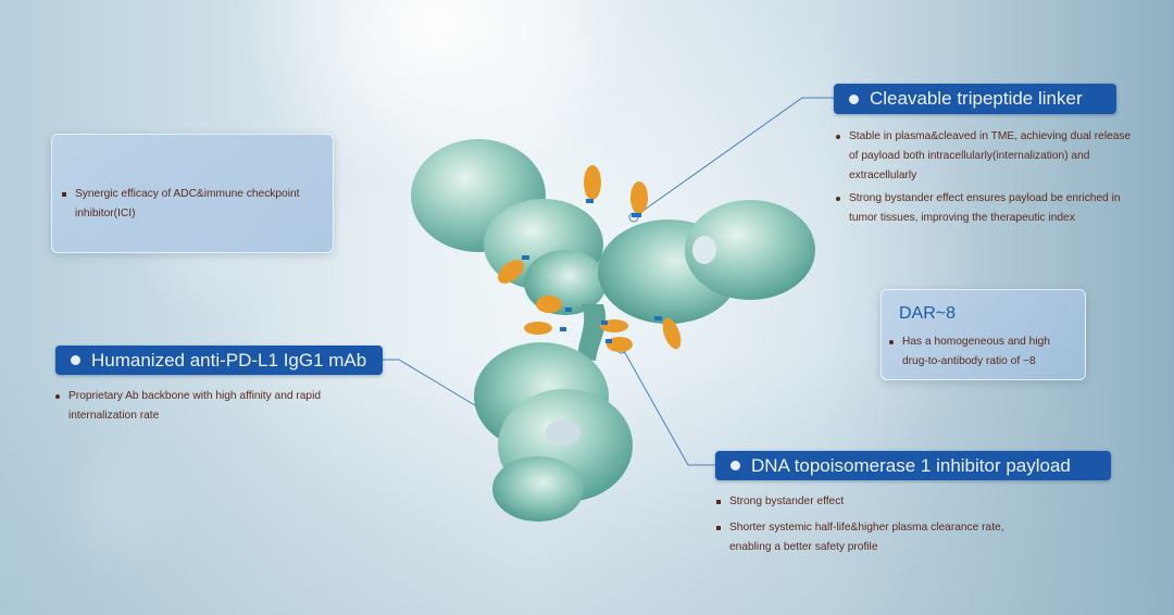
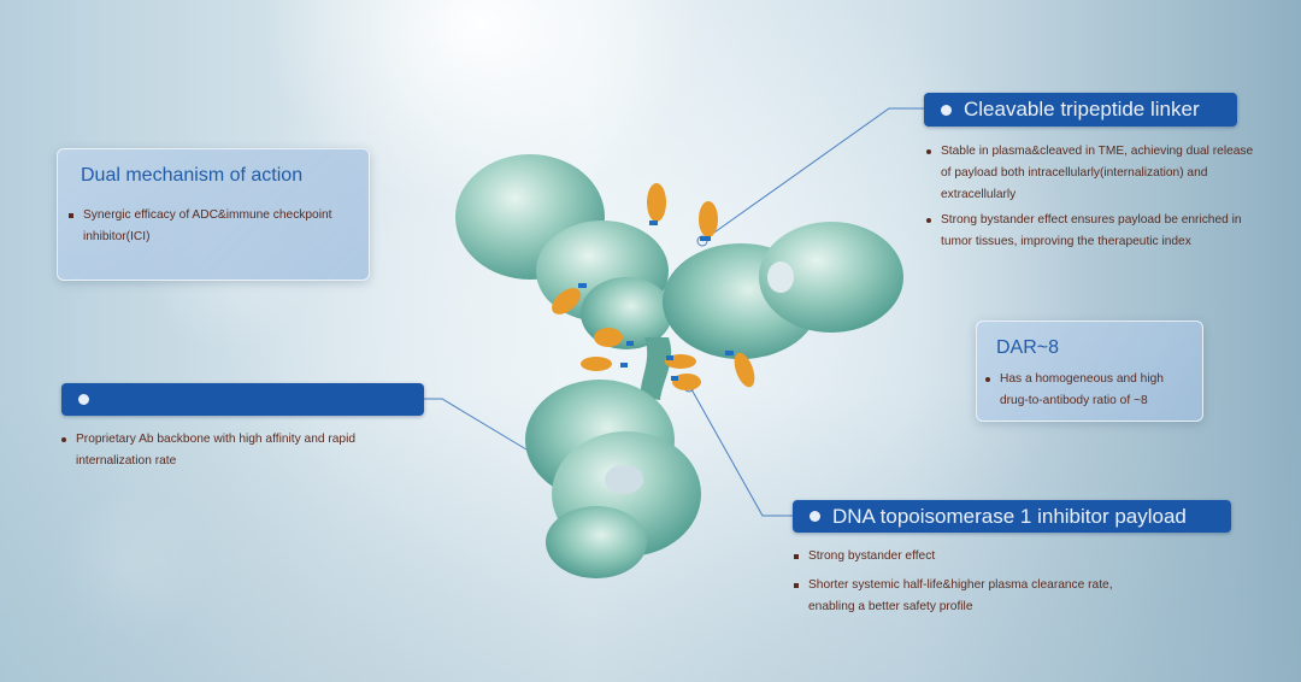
+ Dual mechanism of action
  Synergic efficacy of ADC&immune checkpoint inhibitor(ICI)
  DAR~8
  Has a homogeneous and high drug-to-antibody ratio of ~8
  Cleavable tripeptide linker
  Stable in plasma&cleaved in TME, achieving dual release of payload both intracellularly(internalization) and extracellularly
  Strong bystander effect ensures payload be enriched in tumor tissues, improving the therapeutic index
- Humanized anti-PD-L1 IgG1 mAb
  Proprietary Ab backbone with high affinity and rapid internalization rate
  DNA topoisomerase 1 inhibitor payload
  Strong bystander effect
  Shorter systemic half-life&higher plasma clearance rate, enabling a better safety profile
